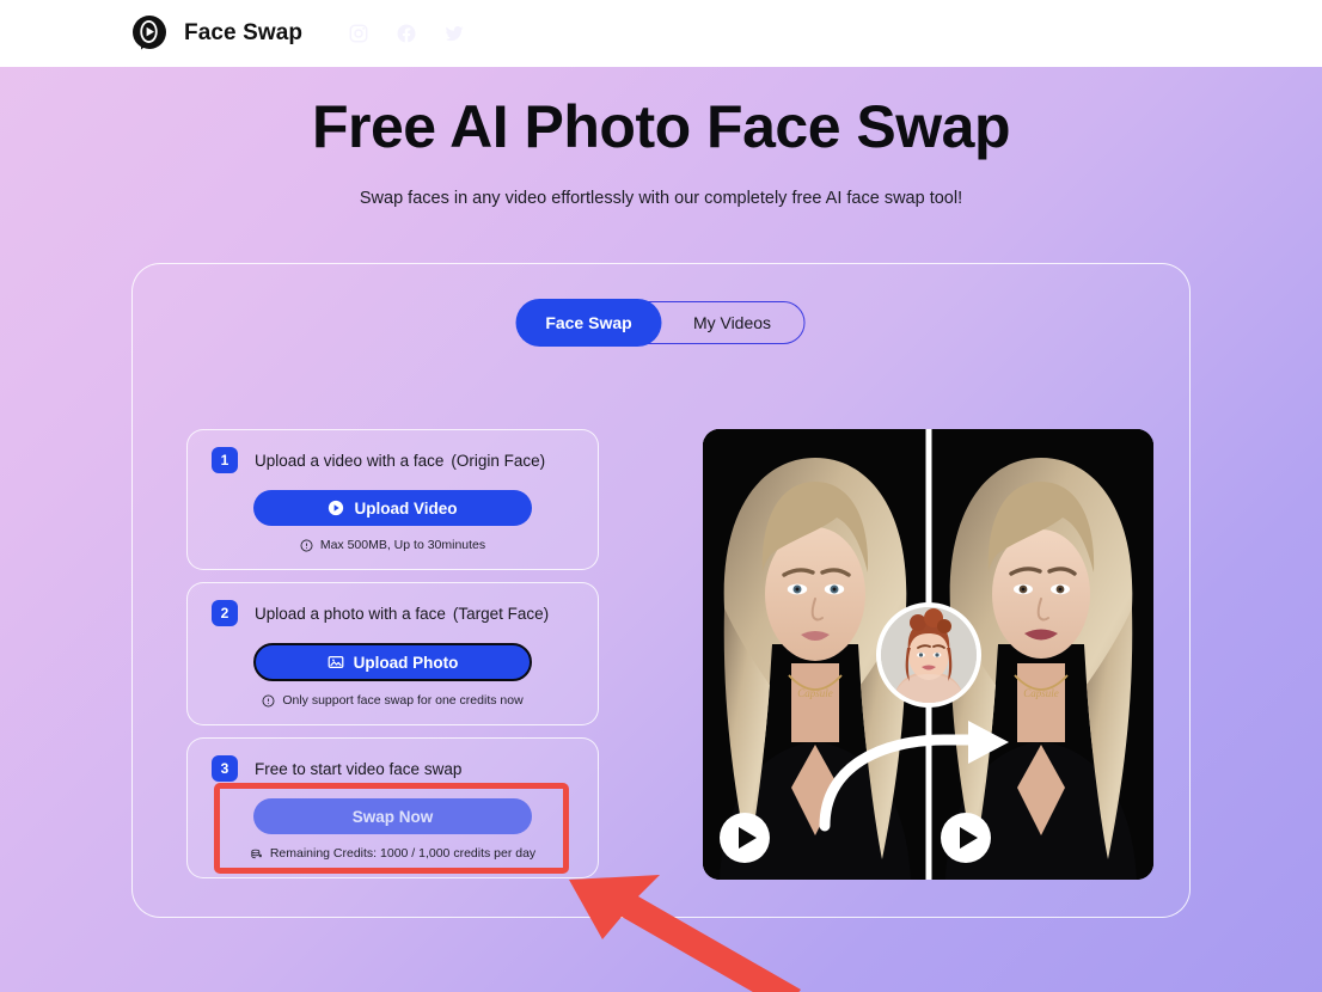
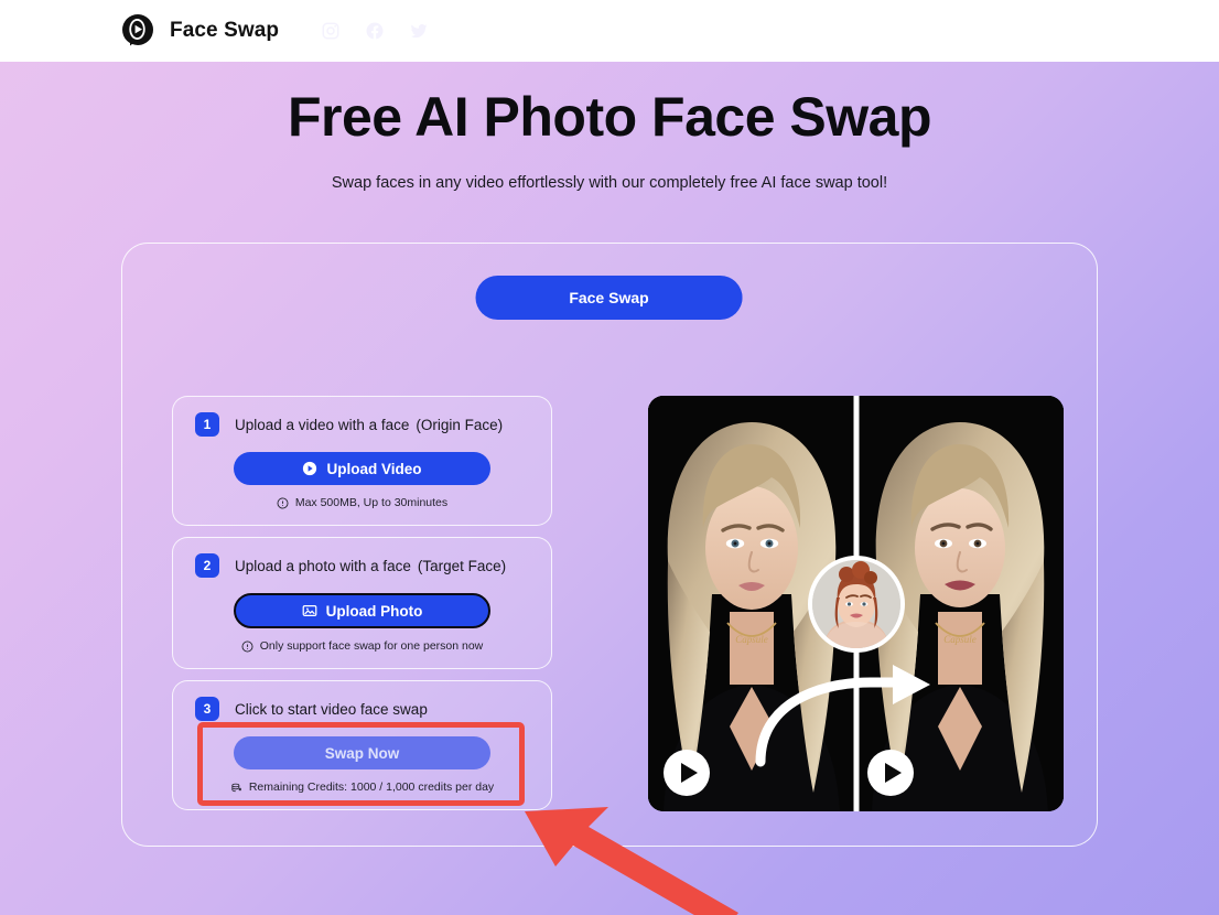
  Face Swap
  Free AI Photo Face Swap
  Swap faces in any video effortlessly with our completely free AI face swap tool!
  Face Swap
- My Videos
  1
  Upload a video with a face (Origin Face)
  Upload Video
  Max 500MB, Up to 30minutes
  2
  Upload a photo with a face (Target Face)
  Upload Photo
- Only support face swap for one credits now
+ Only support face swap for one person now
  3
- Free to start video face swap
+ Click to start video face swap
  Swap Now
  Remaining Credits: 1000 / 1,000 credits per day
  Capsule
  Capsule
